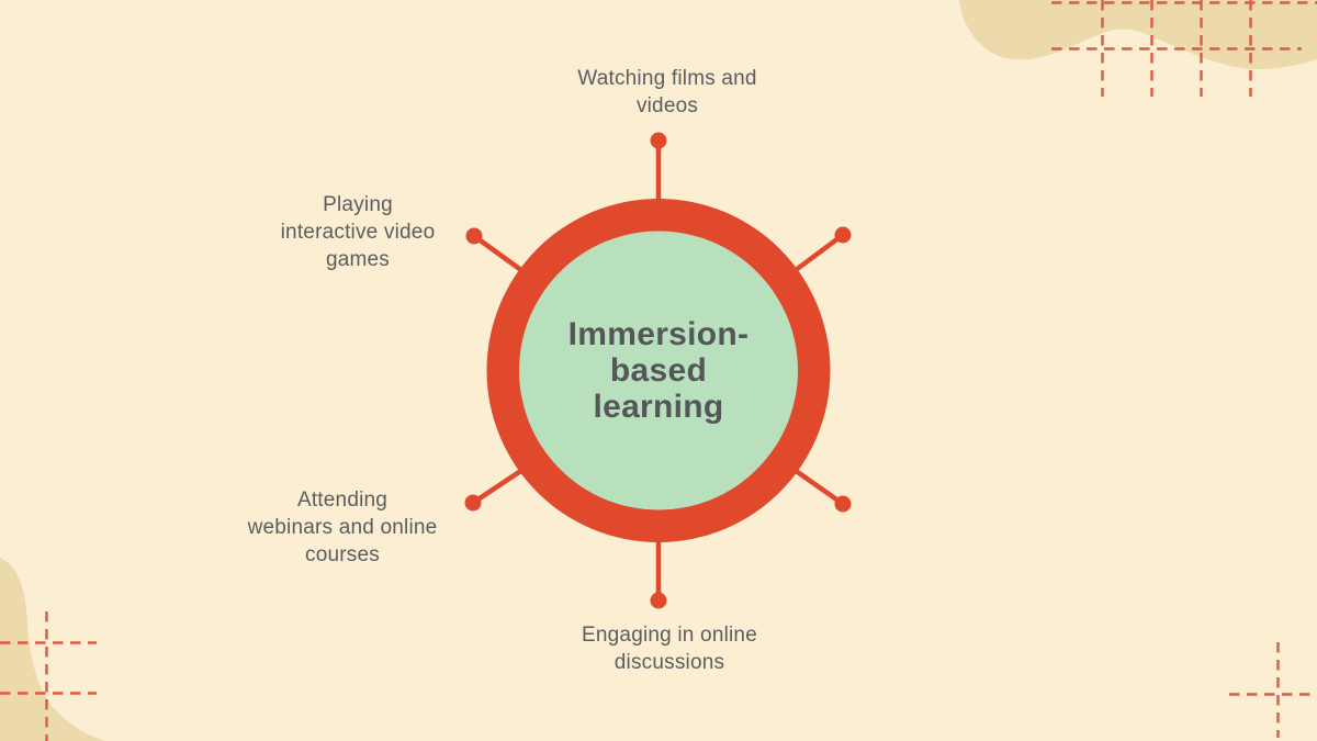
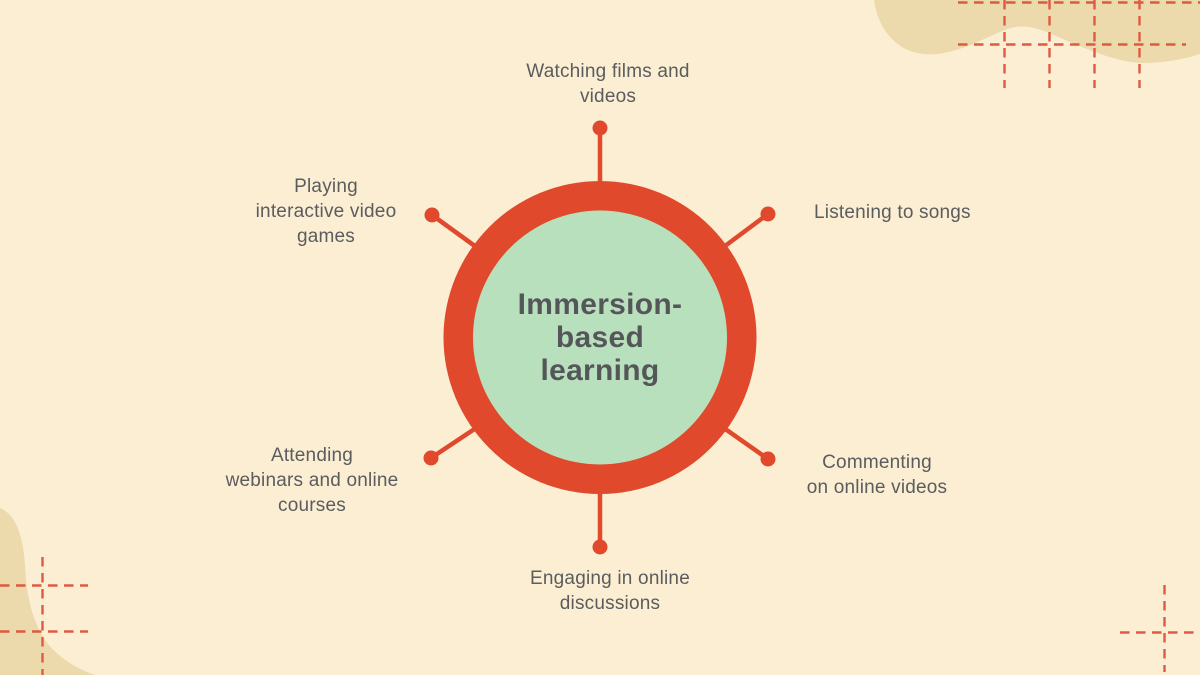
  Immersion-
  based
  learning
  Watching films and
  videos
+ Listening to songs
+ Commenting
+ on online videos
  Engaging in online
  discussions
  Attending
  webinars and online
  courses
  Playing
  interactive video
  games
